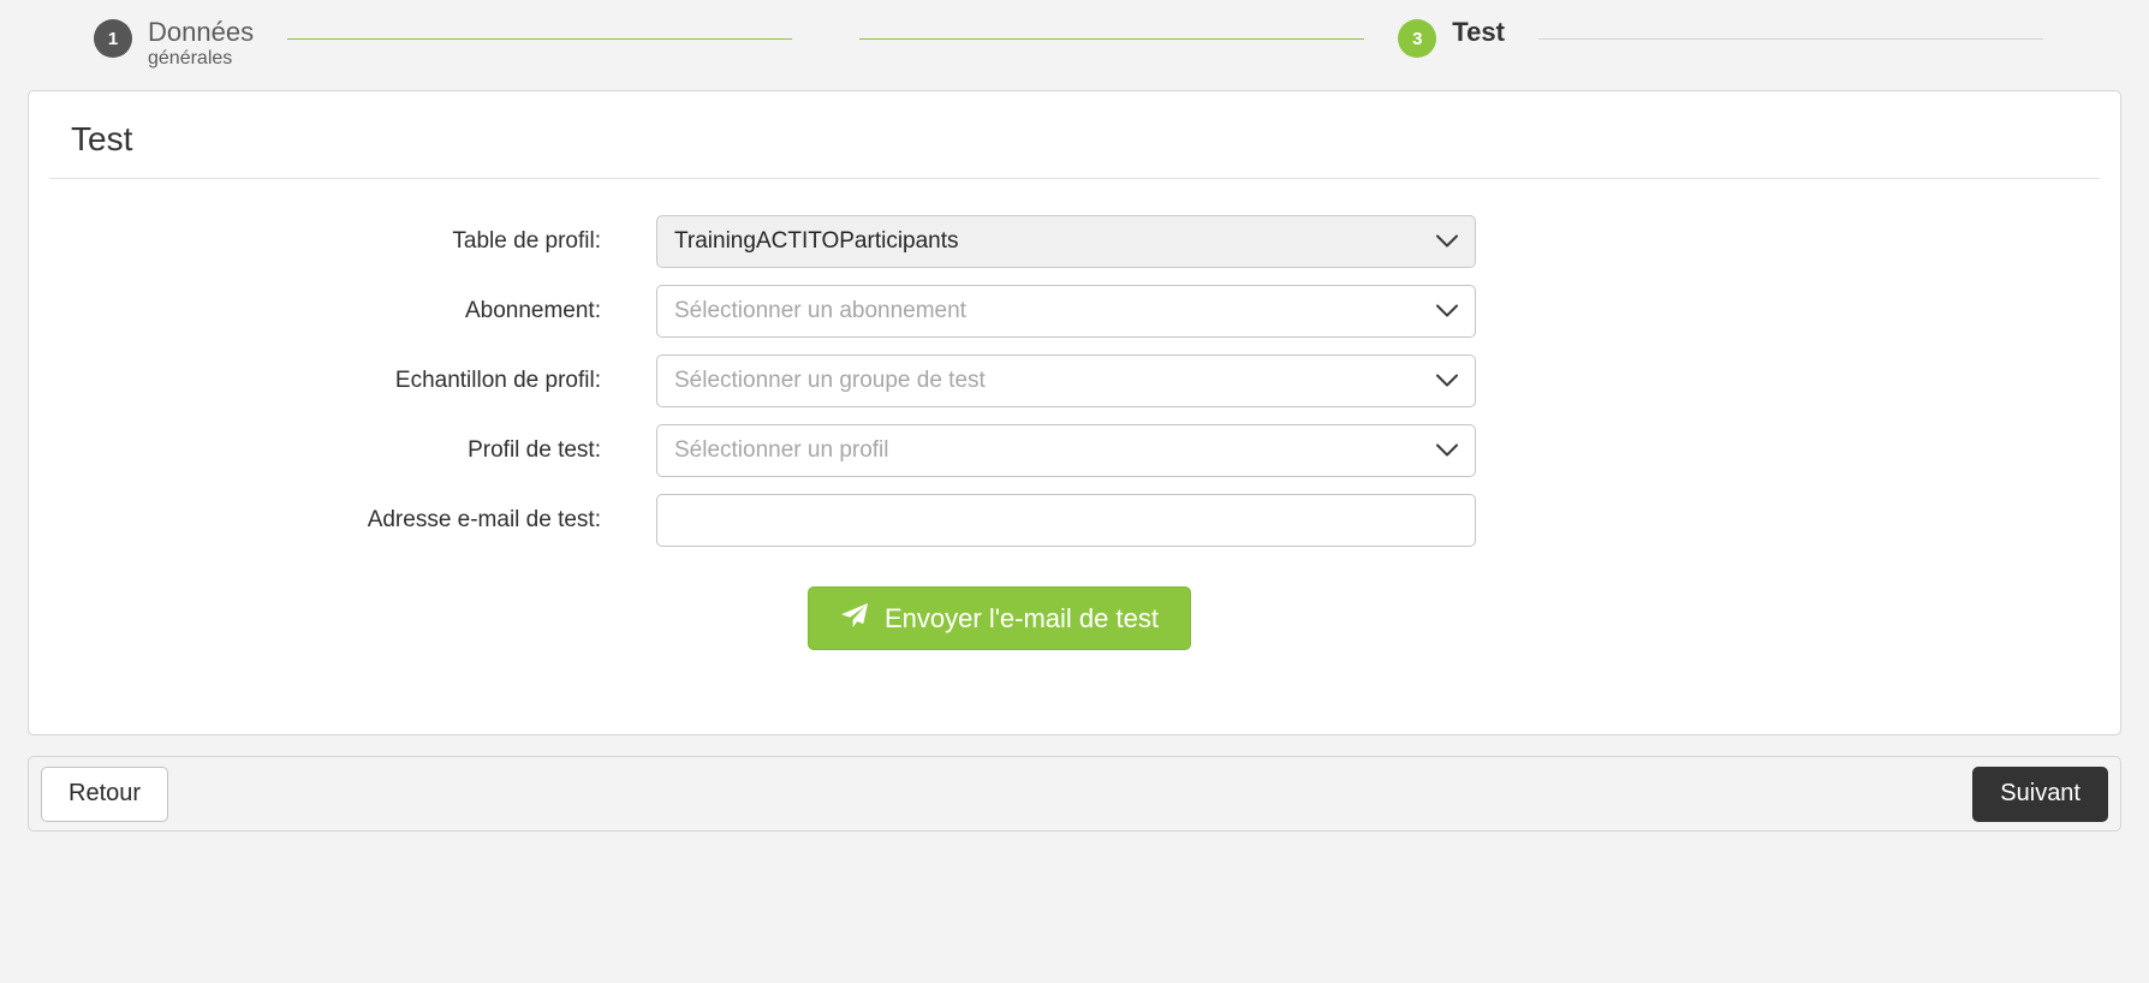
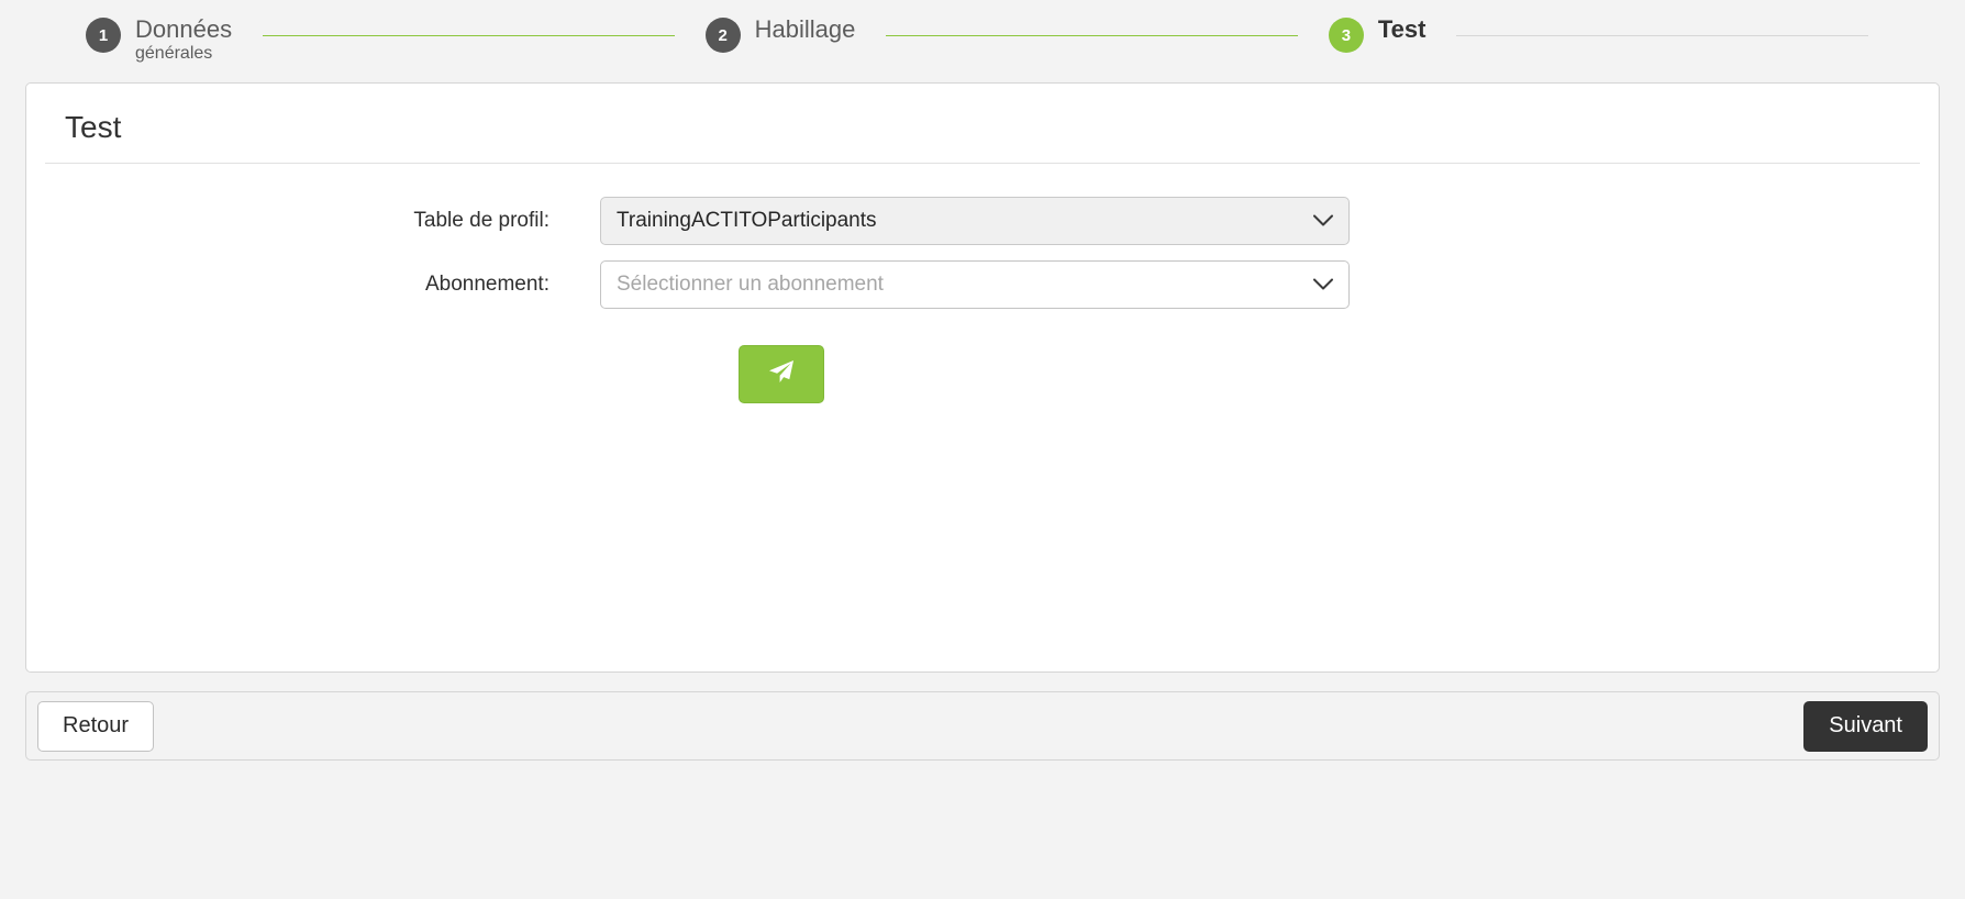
  1
  Données
  générales
+ 2
+ Habillage
  3
  Test
  Test
  Table de profil:
  TrainingACTITOParticipants
  Abonnement:
  Sélectionner un abonnement
- Echantillon de profil:
- Sélectionner un groupe de test
- Profil de test:
- Sélectionner un profil
- Adresse e-mail de test:
- Envoyer l'e-mail de test
  Retour
  Suivant
